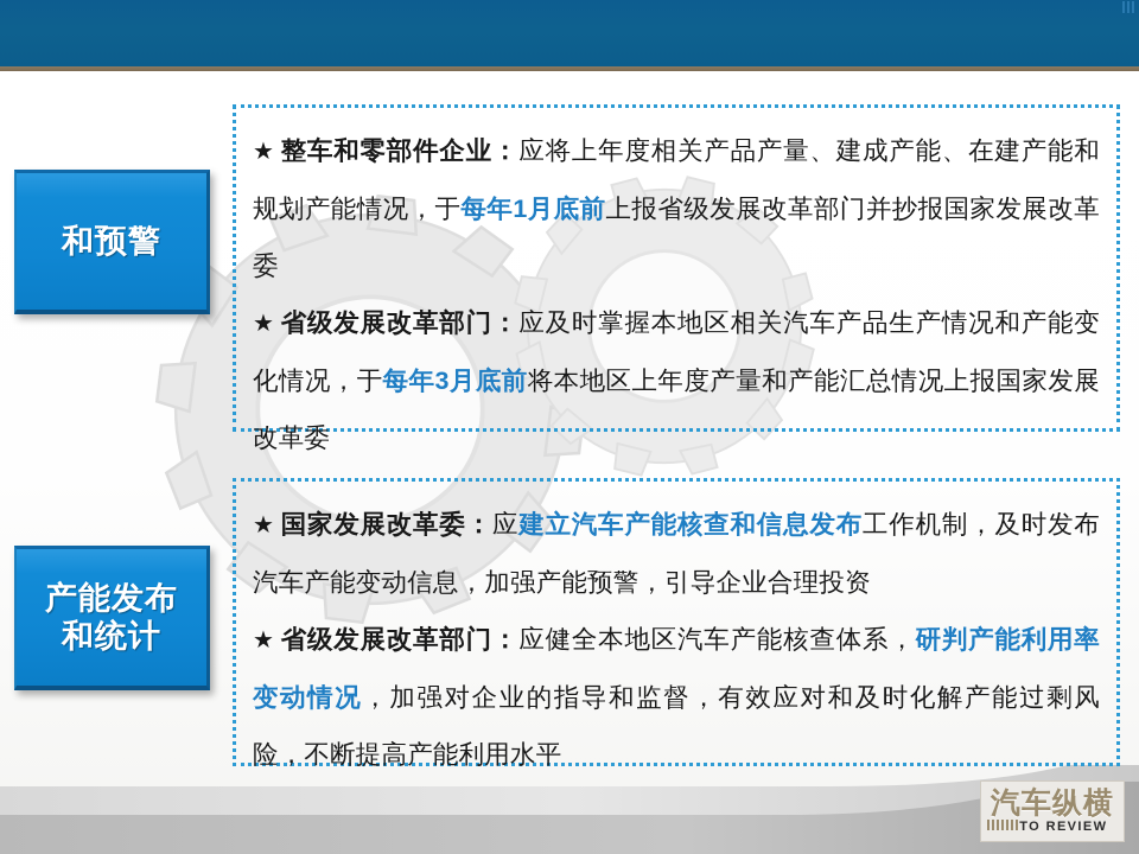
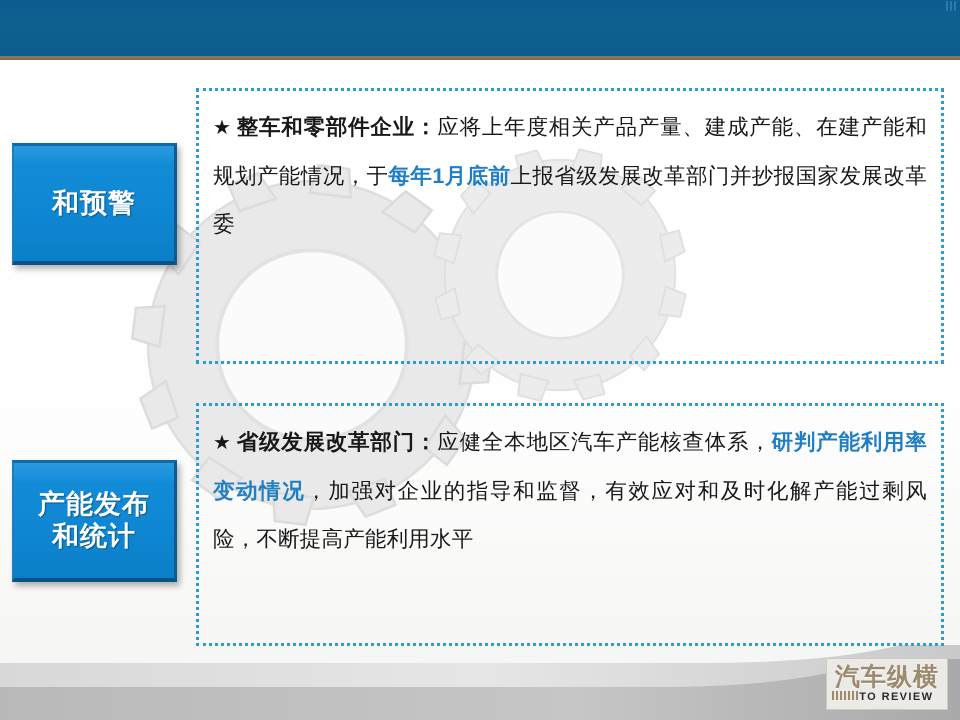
  和预警
  产能发布
  和统计
  ★ 整车和零部件企业：应将上年度相关产品产量、建成产能、在建产能和规划产能情况，于每年1月底前上报省级发展改革部门并抄报国家发展改革委
- ★ 省级发展改革部门：应及时掌握本地区相关汽车产品生产情况和产能变化情况，于每年3月底前将本地区上年度产量和产能汇总情况上报国家发展改革委
- ★ 国家发展改革委：应建立汽车产能核查和信息发布工作机制，及时发布汽车产能变动信息，加强产能预警，引导企业合理投资
  ★ 省级发展改革部门：应健全本地区汽车产能核查体系，研判产能利用率变动情况，加强对企业的指导和监督，有效应对和及时化解产能过剩风险，不断提高产能利用水平
  汽车纵横
  TO REVIEW
